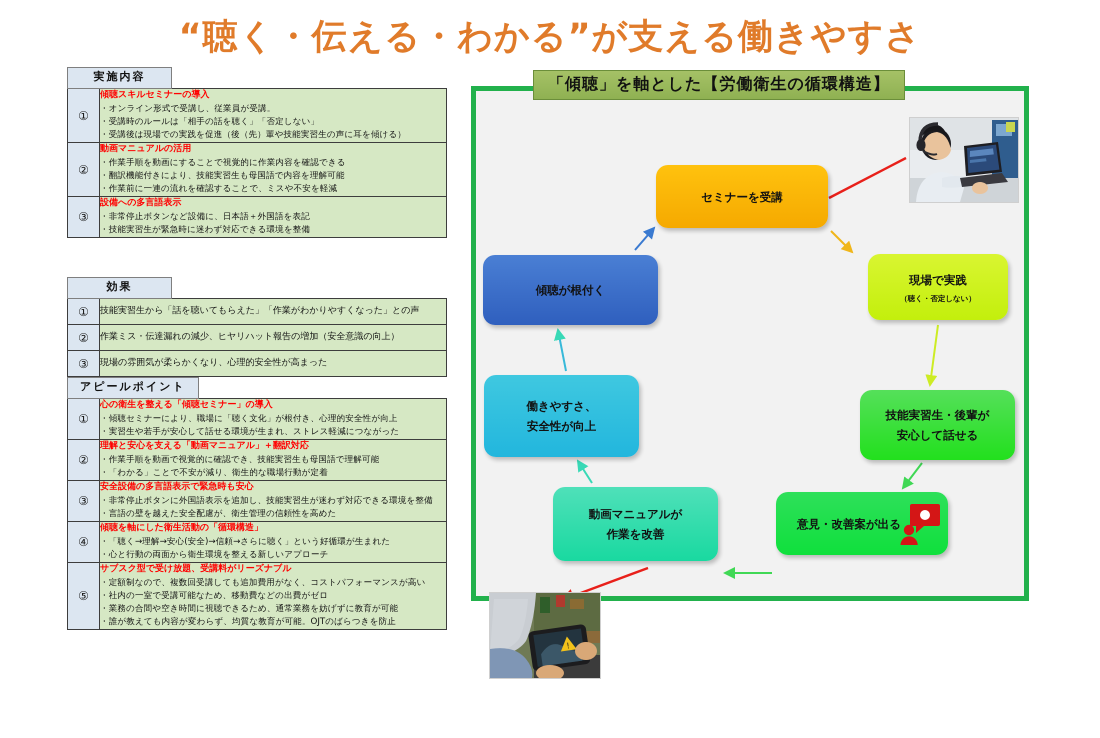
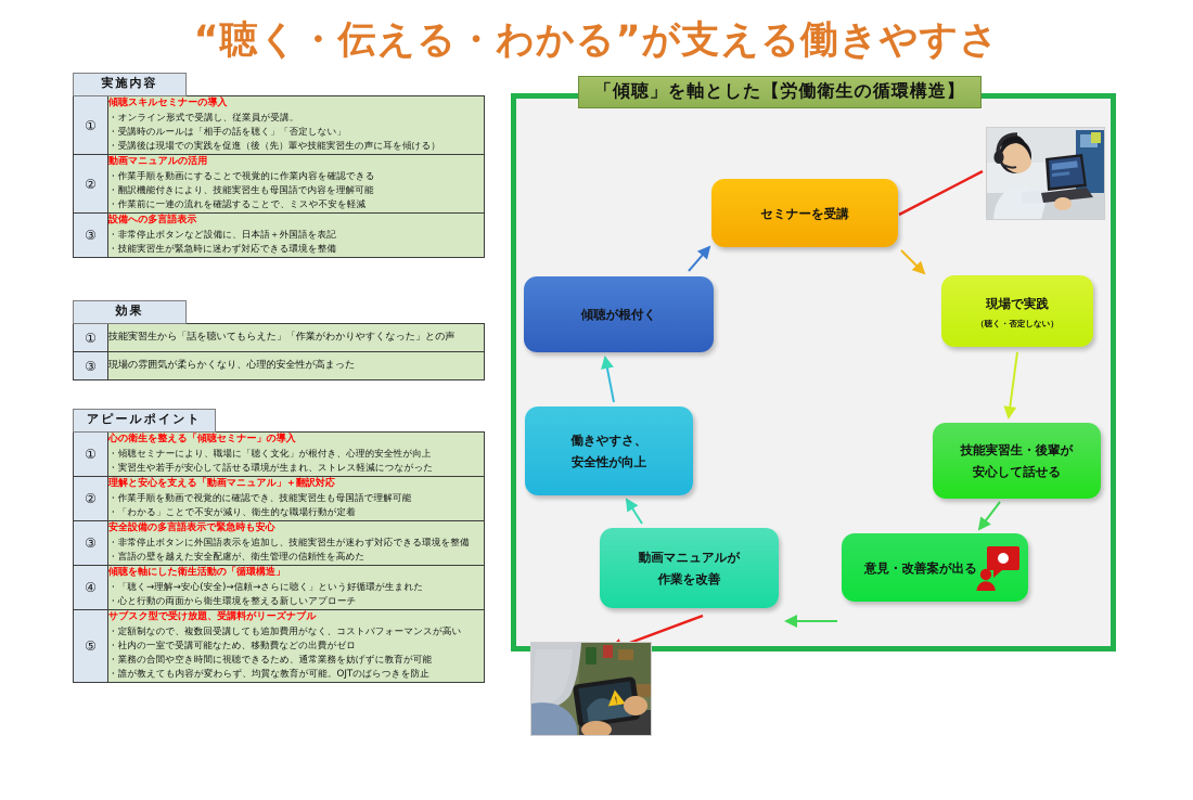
  “聴く・伝える・わかる”が支える働きやすさ
  実施内容
  ①	傾聴スキルセミナーの導入 ・オンライン形式で受講し、従業員が受講。 ・受講時のルールは「相手の話を聴く」「否定しない」 ・受講後は現場での実践を促進（後（先）輩や技能実習生の声に耳を傾ける）
  ②	動画マニュアルの活用 ・作業手順を動画にすることで視覚的に作業内容を確認できる ・翻訳機能付きにより、技能実習生も母国語で内容を理解可能 ・作業前に一連の流れを確認することで、ミスや不安を軽減
  ③	設備への多言語表示 ・非常停止ボタンなど設備に、日本語＋外国語を表記 ・技能実習生が緊急時に迷わず対応できる環境を整備
  効果
  ①	技能実習生から「話を聴いてもらえた」「作業がわかりやすくなった」との声
- ②	作業ミス・伝達漏れの減少、ヒヤリハット報告の増加（安全意識の向上）
  ③	現場の雰囲気が柔らかくなり、心理的安全性が高まった
  アピールポイント
  ①	心の衛生を整える「傾聴セミナー」の導入 ・傾聴セミナーにより、職場に「聴く文化」が根付き、心理的安全性が向上 ・実習生や若手が安心して話せる環境が生まれ、ストレス軽減につながった
  ②	理解と安心を支える「動画マニュアル」＋翻訳対応 ・作業手順を動画で視覚的に確認でき、技能実習生も母国語で理解可能 ・「わかる」ことで不安が減り、衛生的な職場行動が定着
  ③	安全設備の多言語表示で緊急時も安心 ・非常停止ボタンに外国語表示を追加し、技能実習生が迷わず対応できる環境を整備 ・言語の壁を越えた安全配慮が、衛生管理の信頼性を高めた
  ④	傾聴を軸にした衛生活動の「循環構造」 ・「聴く→理解→安心(安全)→信頼→さらに聴く」という好循環が生まれた ・心と行動の両面から衛生環境を整える新しいアプローチ
  ⑤	サブスク型で受け放題、受講料がリーズナブル ・定額制なので、複数回受講しても追加費用がなく、コストパフォーマンスが高い ・社内の一室で受講可能なため、移動費などの出費がゼロ ・業務の合間や空き時間に視聴できるため、通常業務を妨げずに教育が可能 ・誰が教えても内容が変わらず、均質な教育が可能。OJTのばらつきを防止
  「傾聴」を軸とした【労働衛生の循環構造】
  セミナーを受講
  現場で実践
  （聴く・否定しない）
  技能実習生・後輩が
  安心して話せる
  意見・改善案が出る
  動画マニュアルが
  作業を改善
  働きやすさ、
  安全性が向上
  傾聴が根付く
